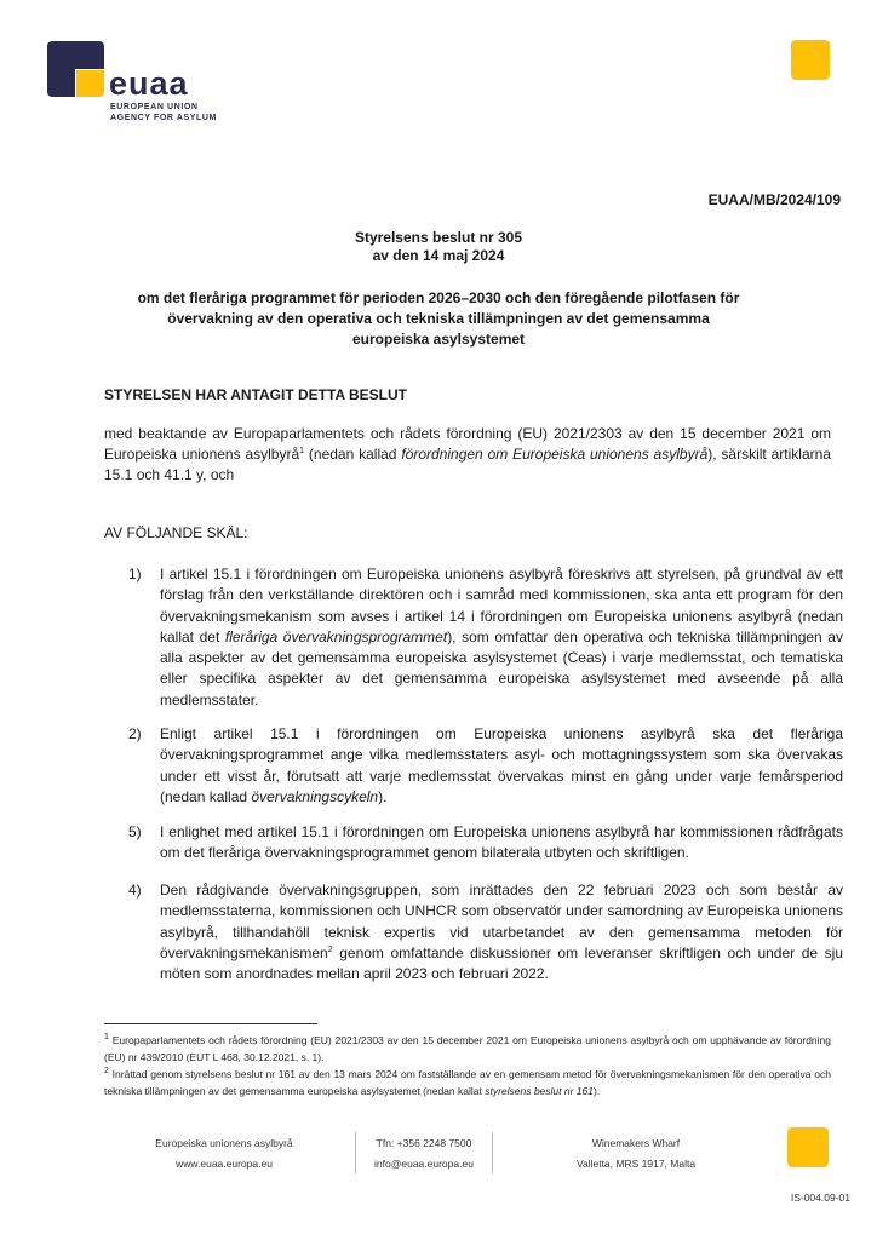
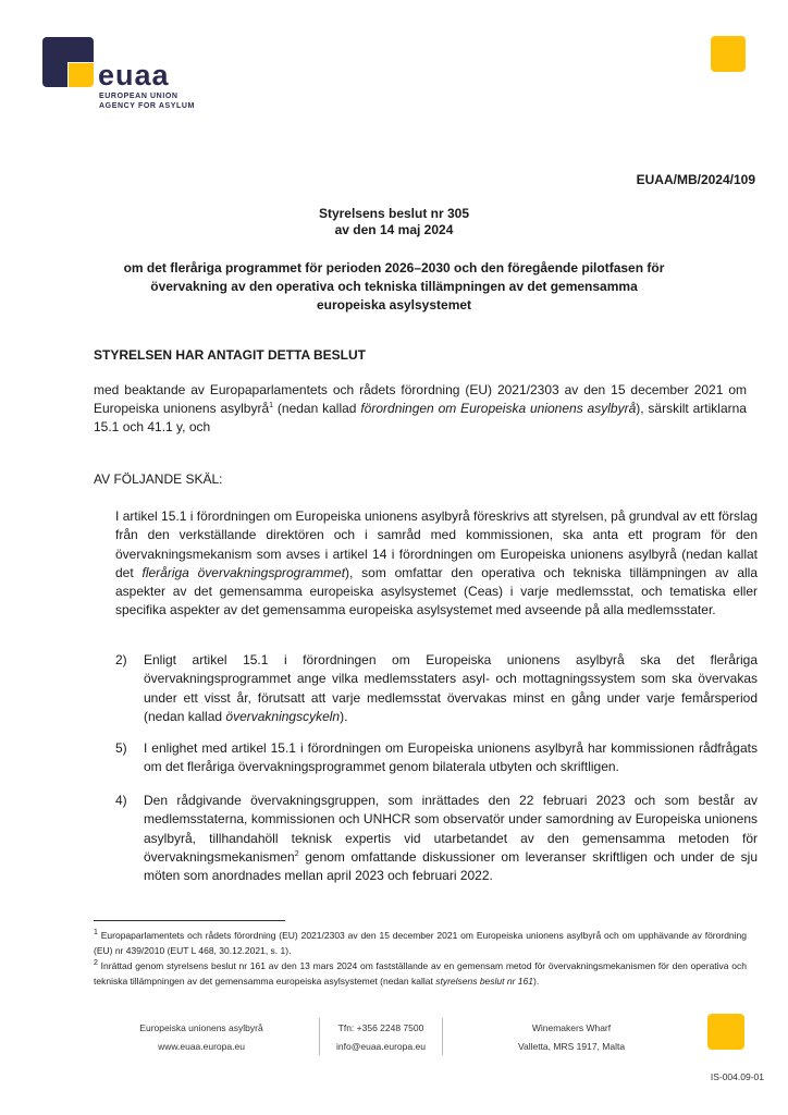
  euaa
  EUAA/MB/2024/109
  Styrelsens beslut nr 305
  av den 14 maj 2024
  om det fleråriga programmet för perioden 2026–2030 och den föregående pilotfasen för övervakning av den operativa och tekniska tillämpningen av det gemensamma europeiska asylsystemet
  STYRELSEN HAR ANTAGIT DETTA BESLUT
  med beaktande av Europaparlamentets och rådets förordning (EU) 2021/2303 av den 15 december 2021 om Europeiska unionens asylbyrå (nedan kallad förordningen om Europeiska unionens asylbyrå), särskilt artiklarna 15.1 och 41.1 y, och
  AV FÖLJANDE SKÄL:
- 1)
  I artikel 15.1 i förordningen om Europeiska unionens asylbyrå föreskrivs att styrelsen, på grundval av ett förslag från den verkställande direktören och i samråd med kommissionen, ska anta ett program för den övervakningsmekanism som avses i artikel 14 i förordningen om Europeiska unionens asylbyrå (nedan kallat det fleråriga övervakningsprogrammet), som omfattar den operativa och tekniska tillämpningen av alla aspekter av det gemensamma europeiska asylsystemet (Ceas) i varje medlemsstat, och tematiska eller specifika aspekter av det gemensamma europeiska asylsystemet med avseende på alla medlemsstater.
  2)
  Enligt artikel 15.1 i förordningen om Europeiska unionens asylbyrå ska det fleråriga övervakningsprogrammet ange vilka medlemsstaters asyl- och mottagningssystem som ska övervakas under ett visst år, förutsatt att varje medlemsstat övervakas minst en gång under varje femårsperiod (nedan kallad övervakningscykeln).
  5)
  I enlighet med artikel 15.1 i förordningen om Europeiska unionens asylbyrå har kommissionen rådfrågats om det fleråriga övervakningsprogrammet genom bilaterala utbyten och skriftligen.
  4)
  Den rådgivande övervakningsgruppen, som inrättades den 22 februari 2023 och som består av medlemsstaterna, kommissionen och UNHCR som observatör under samordning av Europeiska unionens asylbyrå, tillhandahöll teknisk expertis vid utarbetandet av den gemensamma metoden för övervakningsmekanismen genom omfattande diskussioner om leveranser skriftligen och under de sju möten som anordnades mellan april 2023 och februari 2022.
  Europaparlamentets och rådets förordning (EU) 2021/2303 av den 15 december 2021 om Europeiska unionens asylbyrå och om upphävande av förordning (EU) nr 439/2010 (EUT L 468, 30.12.2021, s. 1).
  Inrättad genom styrelsens beslut nr 161 av den 13 mars 2024 om fastställande av en gemensam metod för övervakningsmekanismen för den operativa och tekniska tillämpningen av det gemensamma europeiska asylsystemet (nedan kallat styrelsens beslut nr 161).
  Europeiska unionens asylbyrå
  www.euaa.europa.eu
  Tfn: +356 2248 7500
  info@euaa.europa.eu
  Winemakers Wharf
  Valletta, MRS 1917, Malta
  IS-004.09-01
